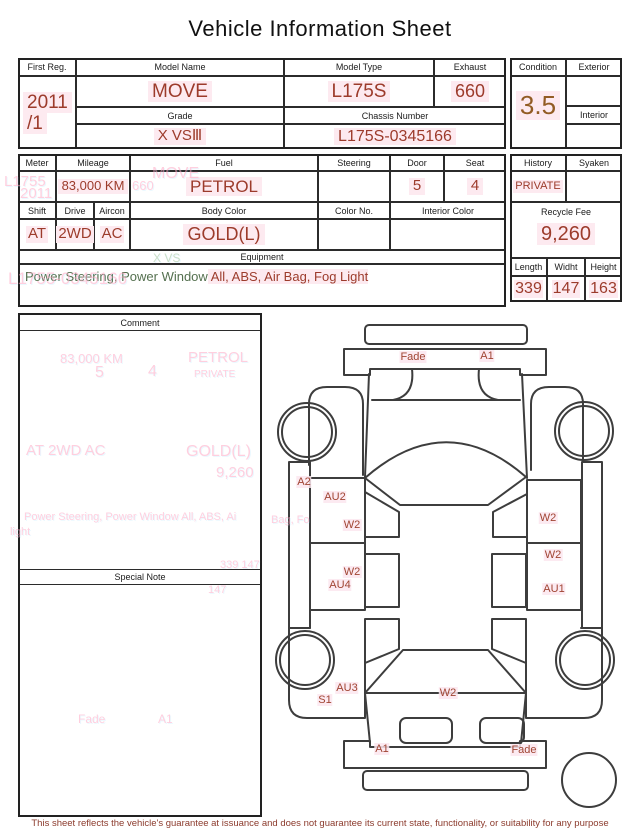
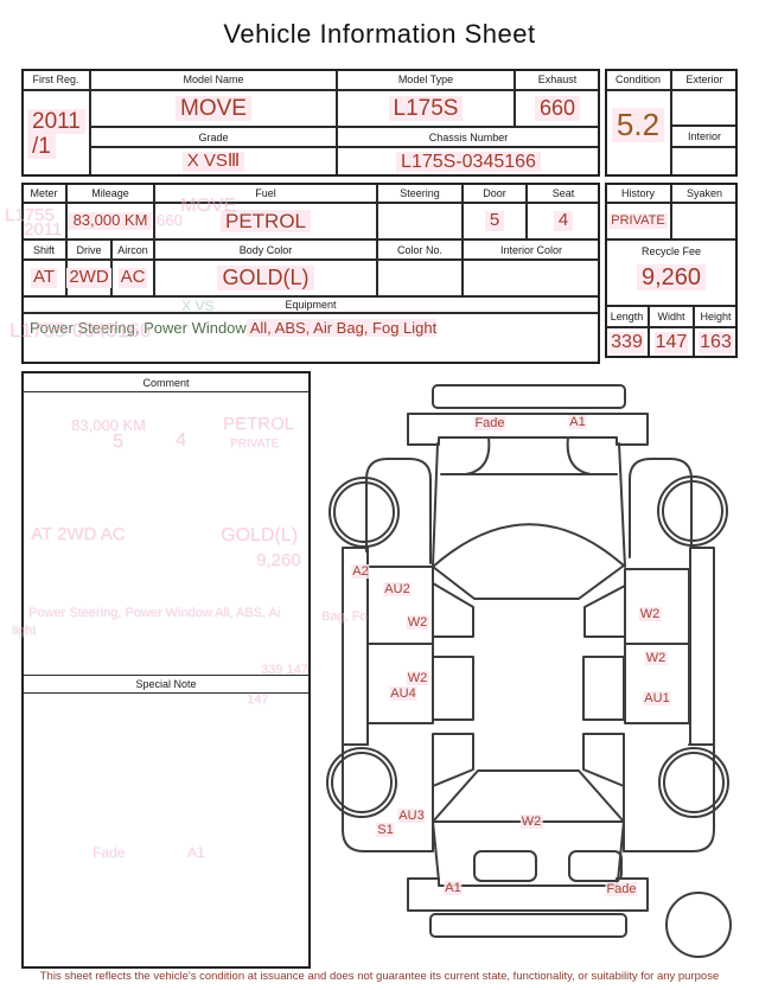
  Vehicle Information Sheet
  First Reg.
  Model Name
  Model Type
  Exhaust
  2011
  /1
  MOVE
  L175S
  660
  Grade
  Chassis Number
  X VSⅢ
  L175S-0345166
  Condition
  Exterior
- 3.5
+ 5.2
  Interior
  Meter
  Mileage
  Fuel
  Steering
  Door
  Seat
  83,000 KM
  PETROL
  5
  4
  Shift
  Drive
  Aircon
  Body Color
  Color No.
  Interior Color
  AT
  2WD
  AC
  GOLD(L)
  Equipment
  Power Steering, Power Window All, ABS, Air Bag, Fog Light
  History
  Syaken
  PRIVATE
  Recycle Fee
  9,260
  Length
  Widht
  Height
  339
  147
  163
  Comment
  Special Note
  Fade
  A1
  A2
  AU2
  W2
  W2
  W2
  W2
  AU4
  AU1
  AU3
  S1
  W2
  A1
  Fade
  MOVE
  660
  L1755
  2011
  X VS
  L1755-0345166
  83,000 KM
  PETROL
  5
  4
  PRIVATE
  AT 2WD AC
  GOLD(L)
  9,260
  Power Steering, Power Window All, ABS, Ai
  light
  339 147
  147
  Fade
  A1
  Bag, Fo
- This sheet reflects the vehicle's guarantee at issuance and does not guarantee its current state, functionality, or suitability for any purpose
+ This sheet reflects the vehicle's condition at issuance and does not guarantee its current state, functionality, or suitability for any purpose
